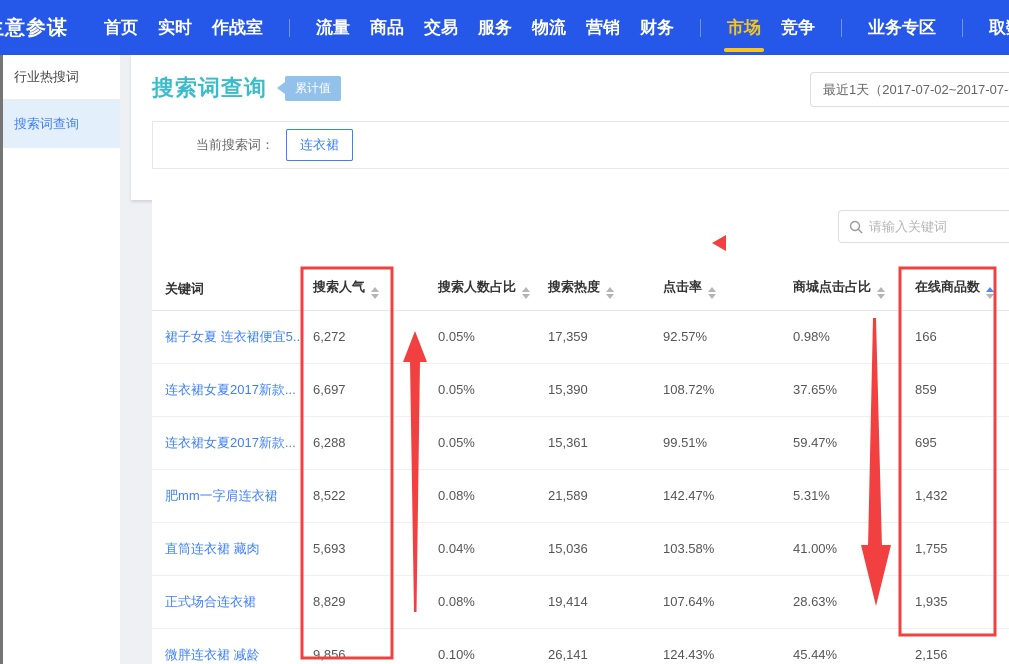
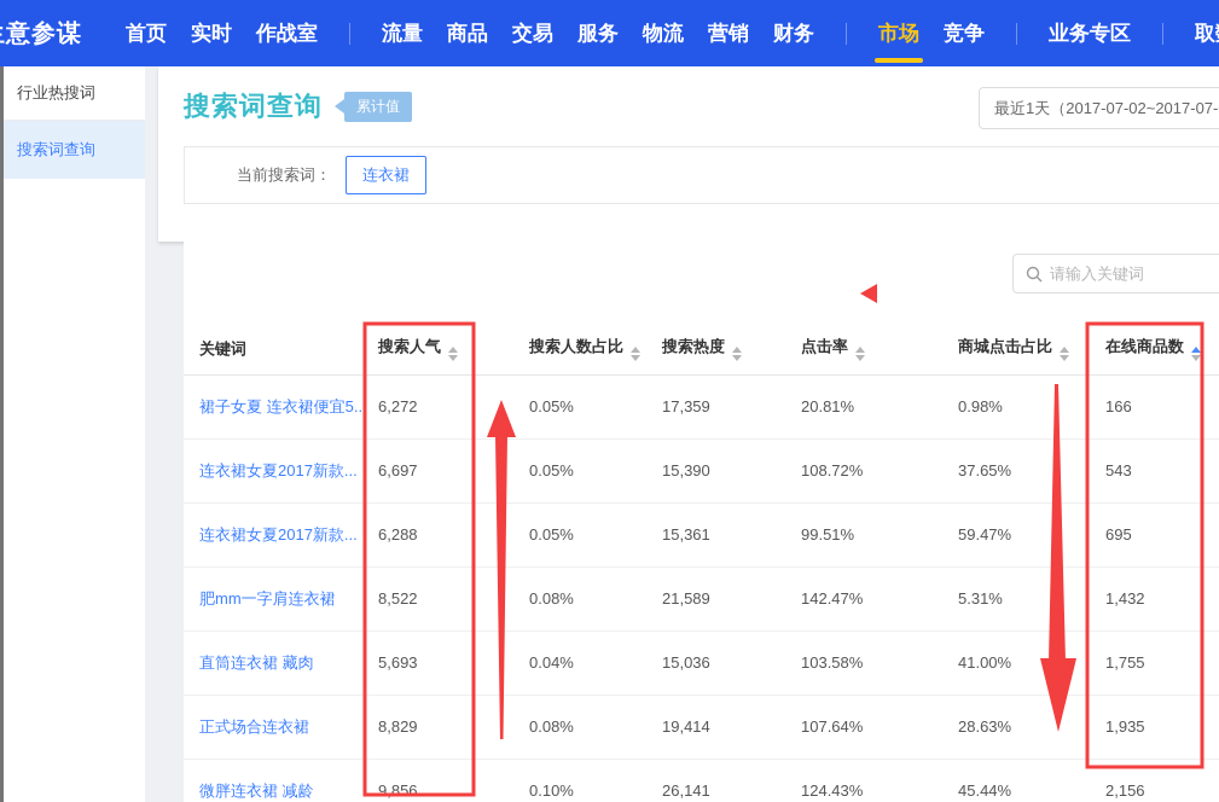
  意参谋
  首页
  实时
  作战室
  流量
  商品
  交易
  服务
  物流
  营销
  财务
  市场
  竞争
  业务专区
  行业热搜词
  搜索词查询
  搜索词查询
  累计值
  最近1天（2017-07-02~2017-07-
  当前搜索词：
  连衣裙
  请输入关键词
  关键词	搜索人气	搜索人数占比	搜索热度	点击率	商城点击占比	在线商品数
- 裙子女夏 连衣裙便宜5..	6,272	0.05%	17,359	92.57%	0.98%	166
+ 裙子女夏 连衣裙便宜5..	6,272	0.05%	17,359	20.81%	0.98%	166
- 连衣裙女夏2017新款...	6,697	0.05%	15,390	108.72%	37.65%	859
+ 连衣裙女夏2017新款...	6,697	0.05%	15,390	108.72%	37.65%	543
  连衣裙女夏2017新款...	6,288	0.05%	15,361	99.51%	59.47%	695
  肥mm一字肩连衣裙	8,522	0.08%	21,589	142.47%	5.31%	1,432
  直筒连衣裙 藏肉	5,693	0.04%	15,036	103.58%	41.00%	1,755
  正式场合连衣裙	8,829	0.08%	19,414	107.64%	28.63%	1,935
  微胖连衣裙 减龄	9,856	0.10%	26,141	124.43%	45.44%	2,156
